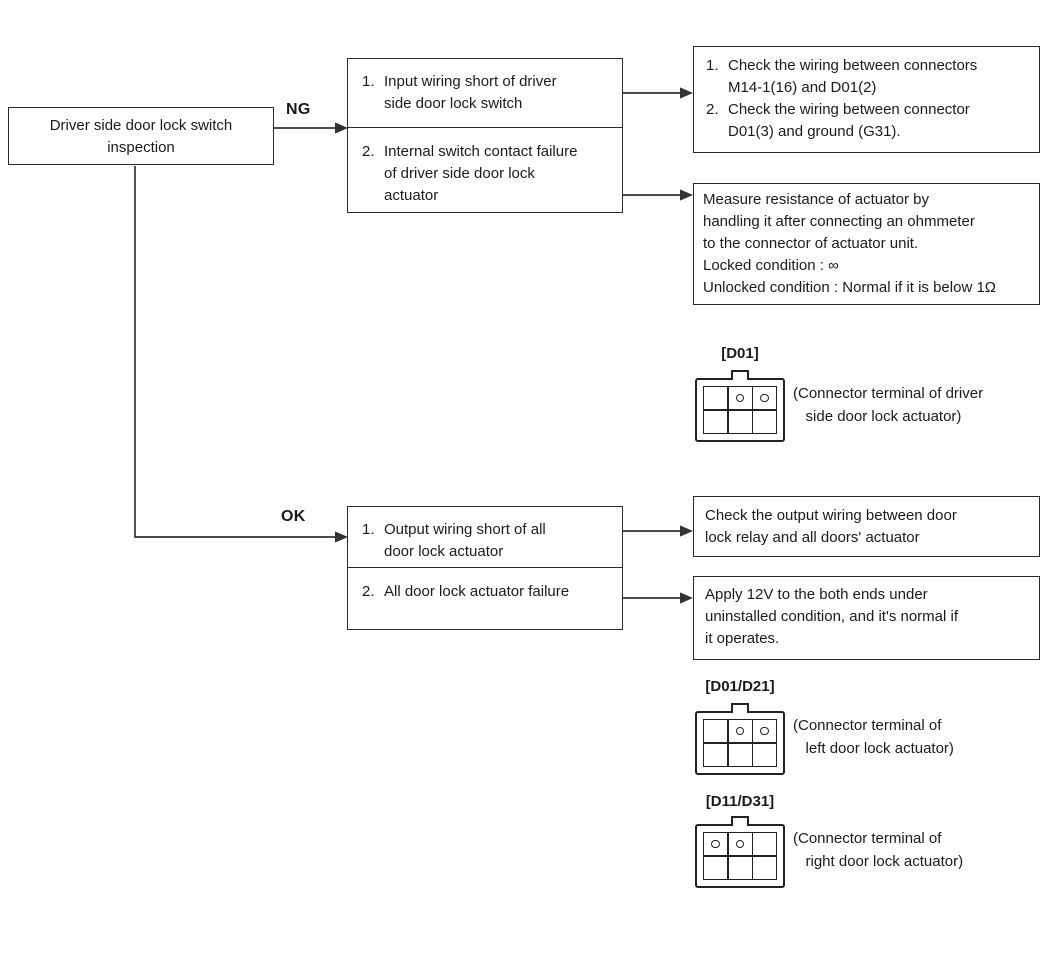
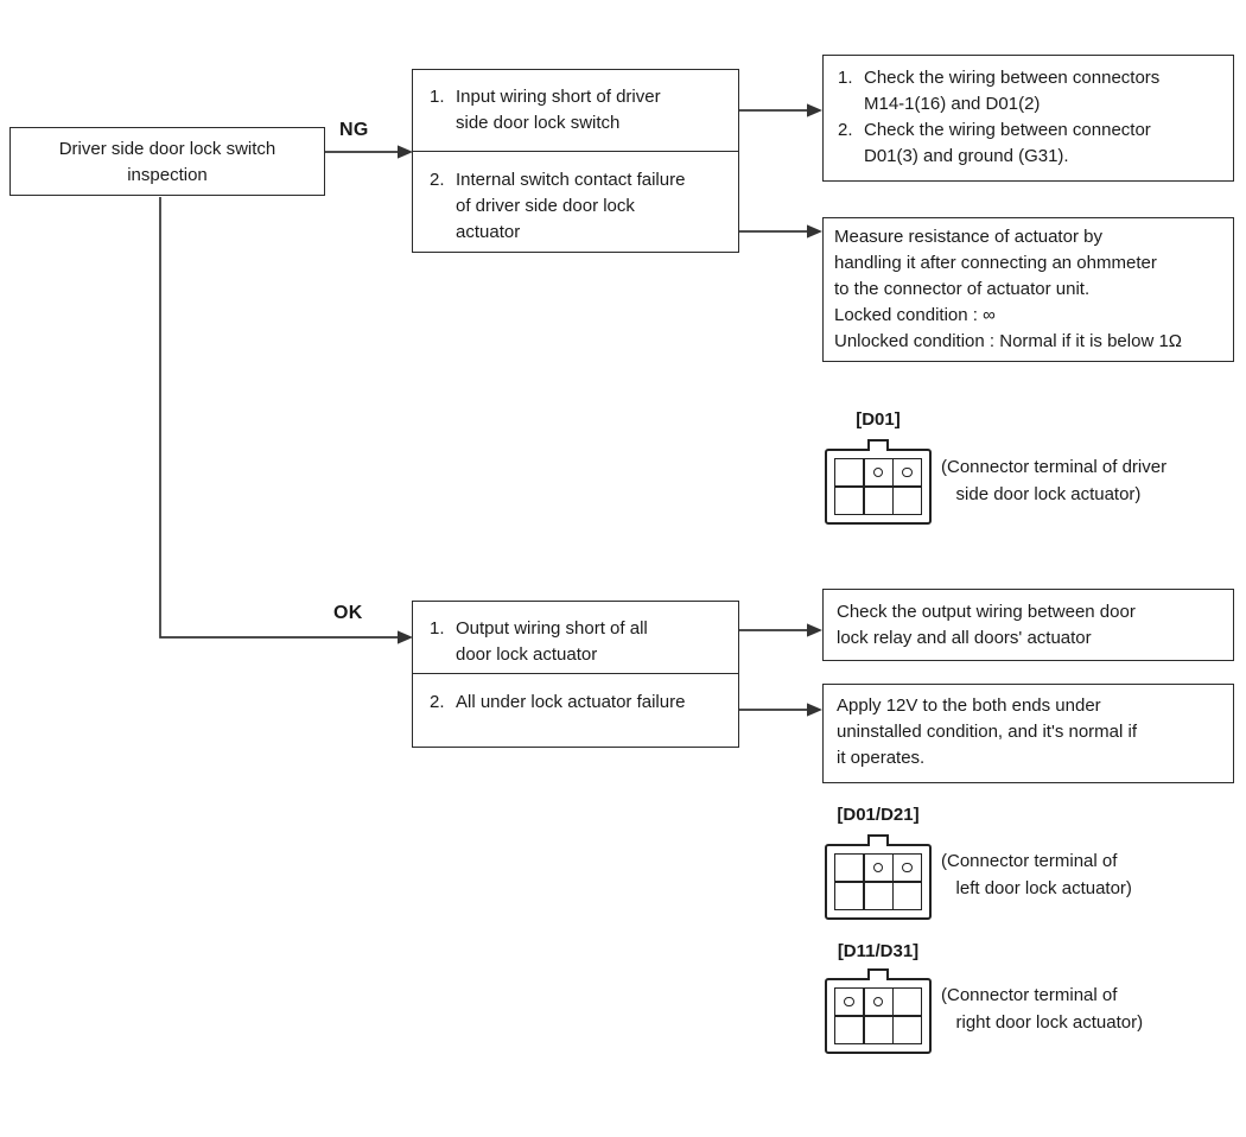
  Driver side door lock switch
  inspection
  NG
  OK
  1.
  Input wiring short of driver
  side door lock switch
  2.
  Internal switch contact failure
  of driver side door lock
  actuator
  1.
  Check the wiring between connectors
  M14-1(16) and D01(2)
  2.
  Check the wiring between connector
  D01(3) and ground (G31).
  Measure resistance of actuator by
  handling it after connecting an ohmmeter
  to the connector of actuator unit.
  Locked condition : ∞
  Unlocked condition : Normal if it is below 1Ω
  1.
  Output wiring short of all
  door lock actuator
  2.
- All door lock actuator failure
+ All under lock actuator failure
  Check the output wiring between door
  lock relay and all doors' actuator
  Apply 12V to the both ends under
  uninstalled condition, and it's normal if
  it operates.
  [D01]
  (Connector terminal of driver
  side door lock actuator)
  [D01/D21]
  (Connector terminal of
  left door lock actuator)
  [D11/D31]
  (Connector terminal of
  right door lock actuator)
